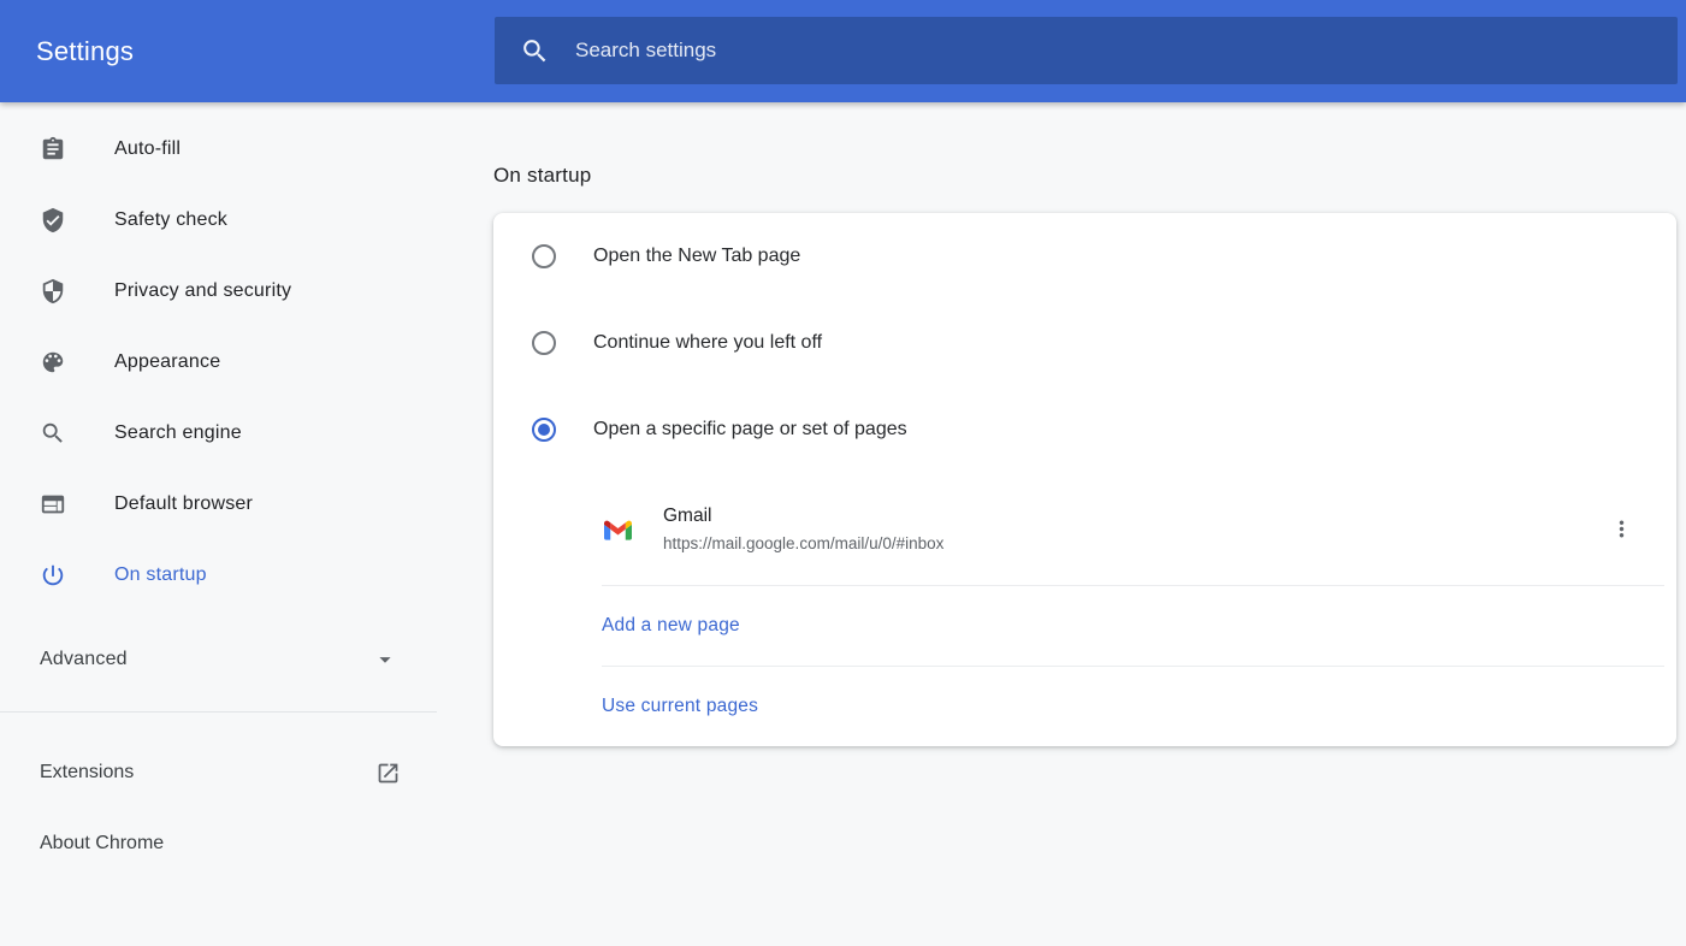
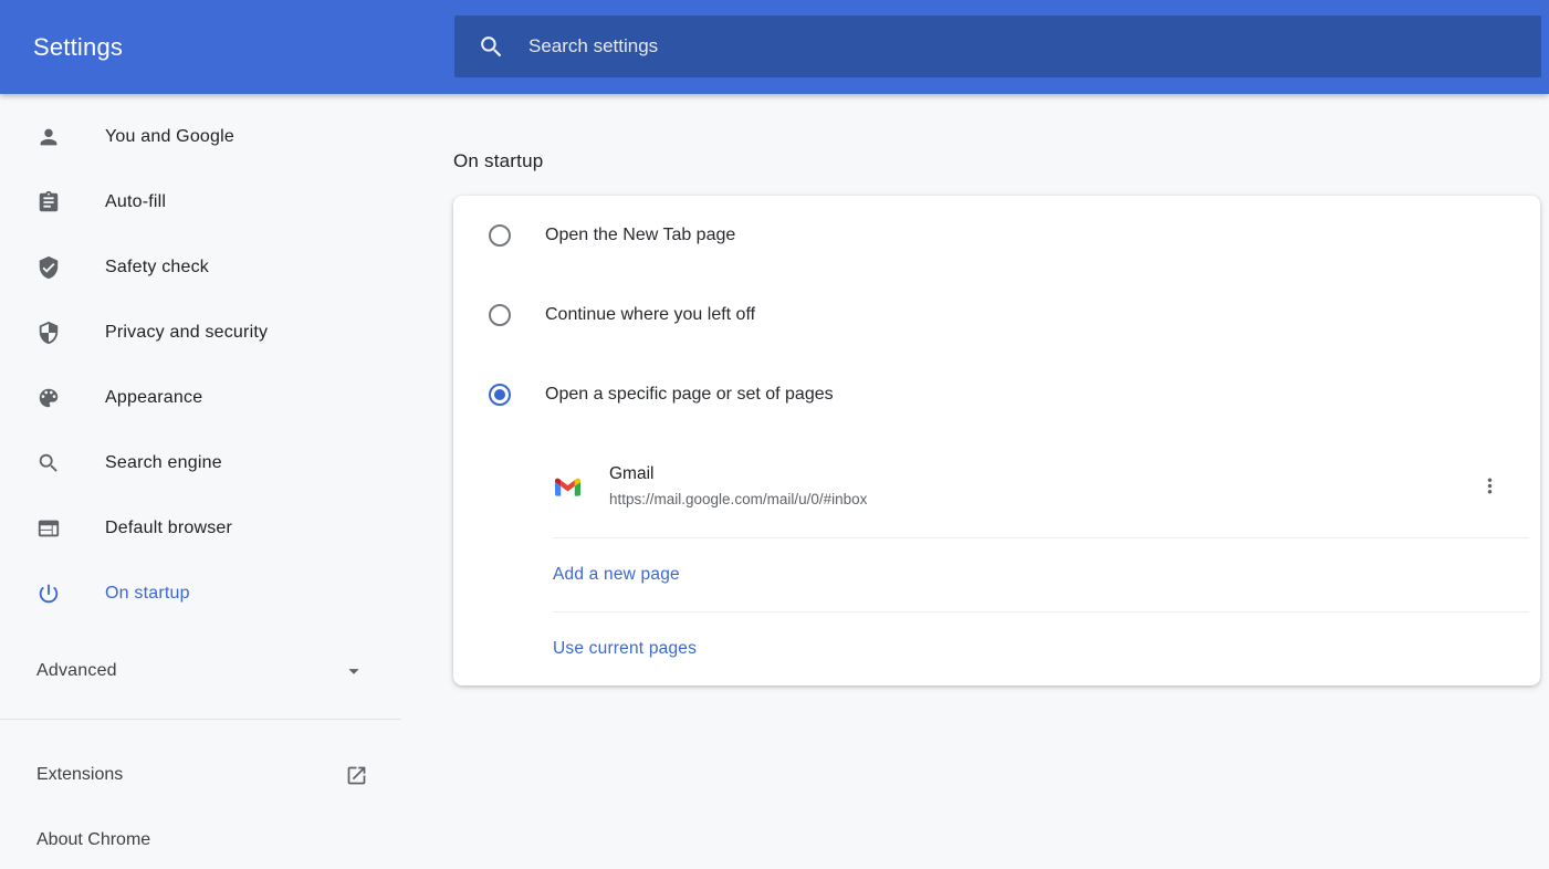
  Settings
  Search settings
+ You and Google
  Auto-fill
  Safety check
  Privacy and security
  Appearance
  Search engine
  Default browser
  On startup
  Advanced
  Extensions
  About Chrome
  On startup
  Open the New Tab page
  Continue where you left off
  Open a specific page or set of pages
  Gmail
  https://mail.google.com/mail/u/0/#inbox
  Add a new page
  Use current pages
